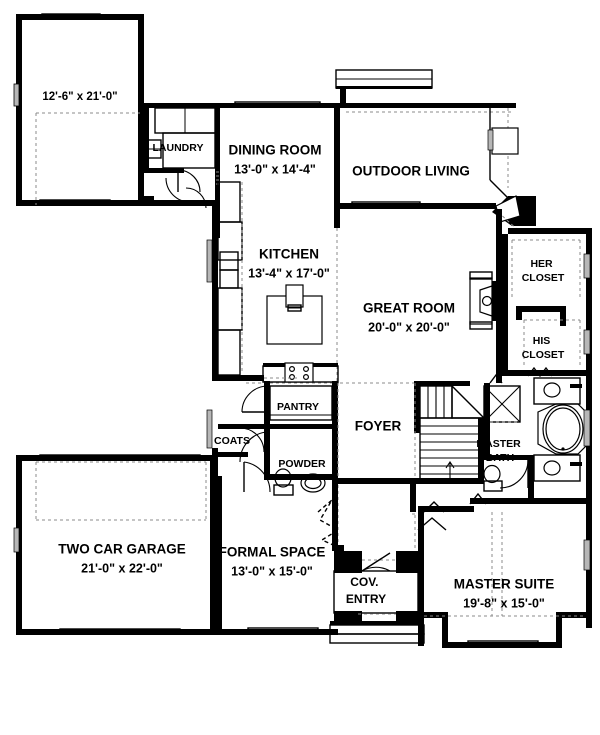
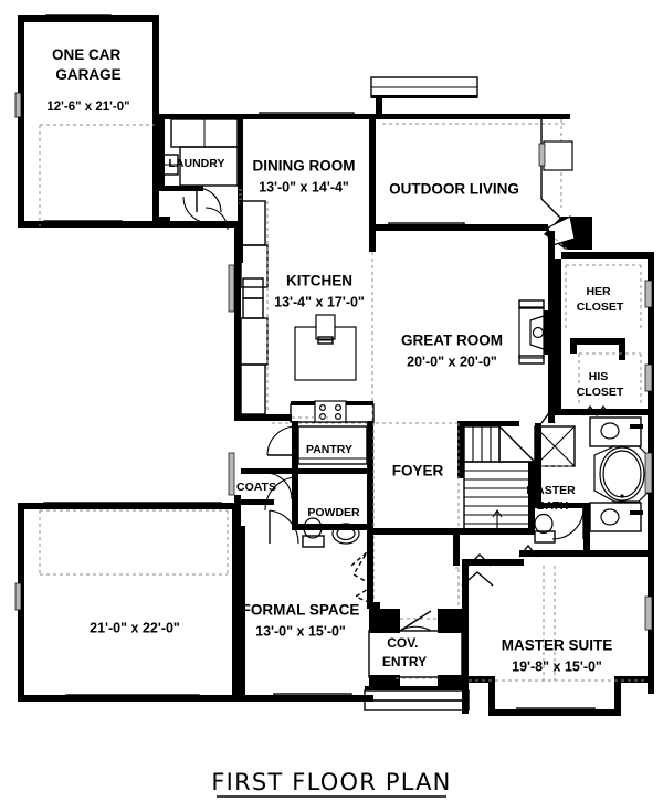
+ ONE CAR GARAGE
  12'-6" x 21'-0"
  LAUNDRY
  DINING ROOM
  13'-0" x 14'-4"
  OUTDOOR LIVING
  KITCHEN
  13'-4" x 17'-0"
  GREAT ROOM
  20'-0" x 20'-0"
  HER CLOSET
  HIS CLOSET
  PANTRY
  COATS
  POWDER
  FOYER
  MASTER BATH
- TWO CAR GARAGE
  21'-0" x 22'-0"
  FORMAL SPACE
  13'-0" x 15'-0"
  COV. ENTRY
  MASTER SUITE
  19'-8" x 15'-0"
+ FIRST FLOOR PLAN
